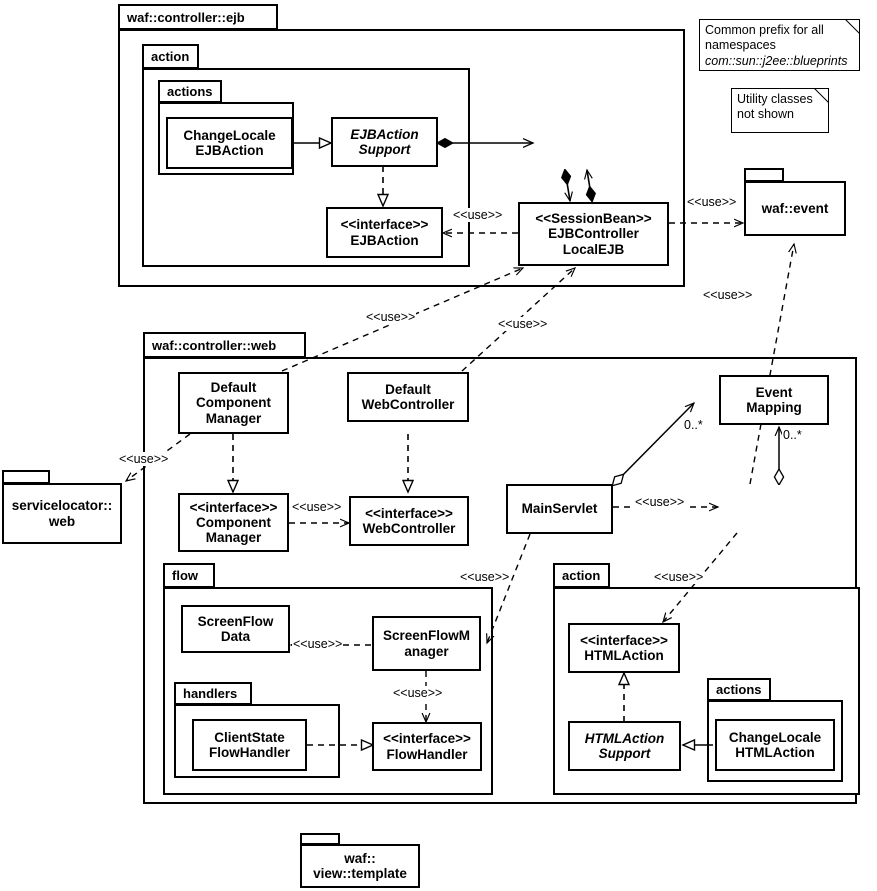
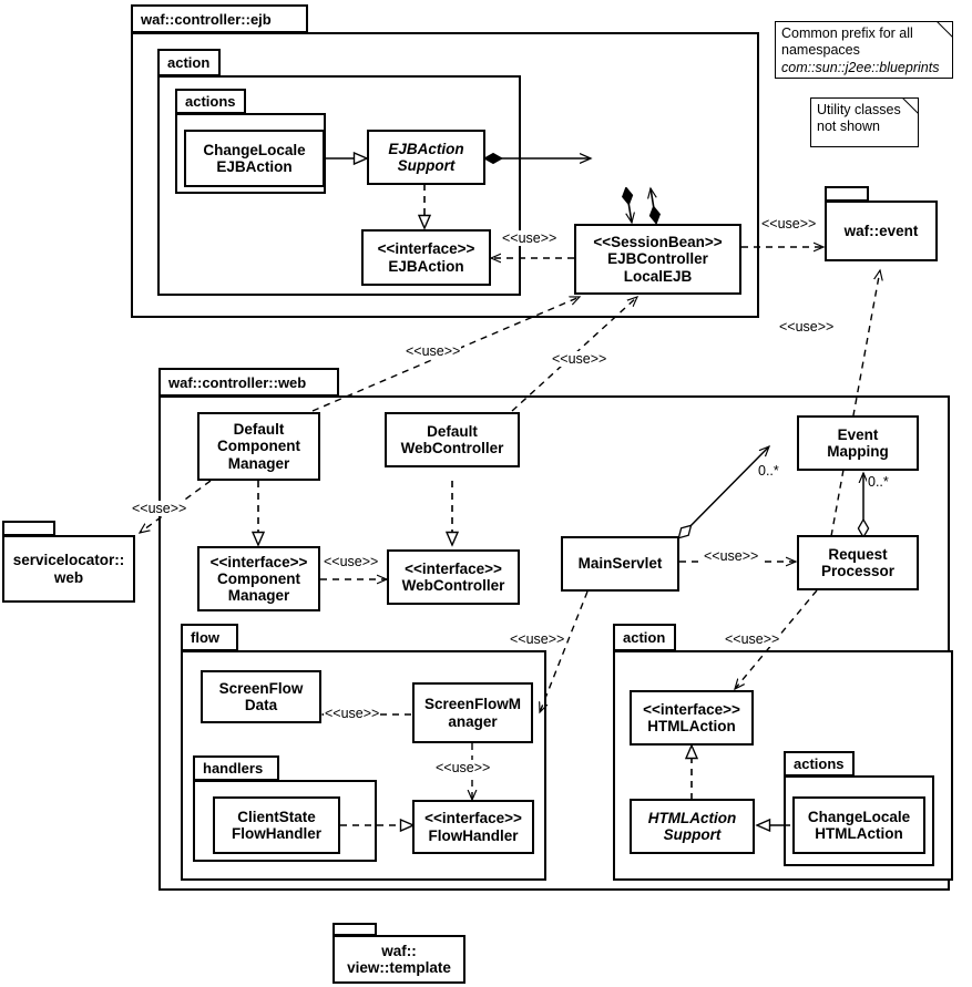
  waf::controller::ejb
  action
  actions
  ChangeLocale
  EJBAction
  EJBAction
  Support
  <<interface>>
  EJBAction
  <<SessionBean>>
  EJBController
  LocalEJB
  Common prefix for all
  namespaces
  com::sun::j2ee::blueprints
  Utility classes
  not shown
  waf::event
  servicelocator::
  web
  waf::controller::web
  Default
  Component
  Manager
  Default
  WebController
  <<interface>>
  Component
  Manager
  <<interface>>
  WebController
  MainServlet
  Event
  Mapping
+ Request
+ Processor
  flow
  ScreenFlow
  Data
  ScreenFlowM
  anager
  handlers
  ClientState
  FlowHandler
  <<interface>>
  FlowHandler
  action
  <<interface>>
  HTMLAction
  HTMLAction
  Support
  actions
  ChangeLocale
  HTMLAction
  waf::
  view::template
  <<use>>
  <<use>>
  <<use>>
  <<use>>
  <<use>>
  <<use>>
  <<use>>
  <<use>>
  <<use>>
  <<use>>
  <<use>>
  <<use>>
  0..*
  0..*
